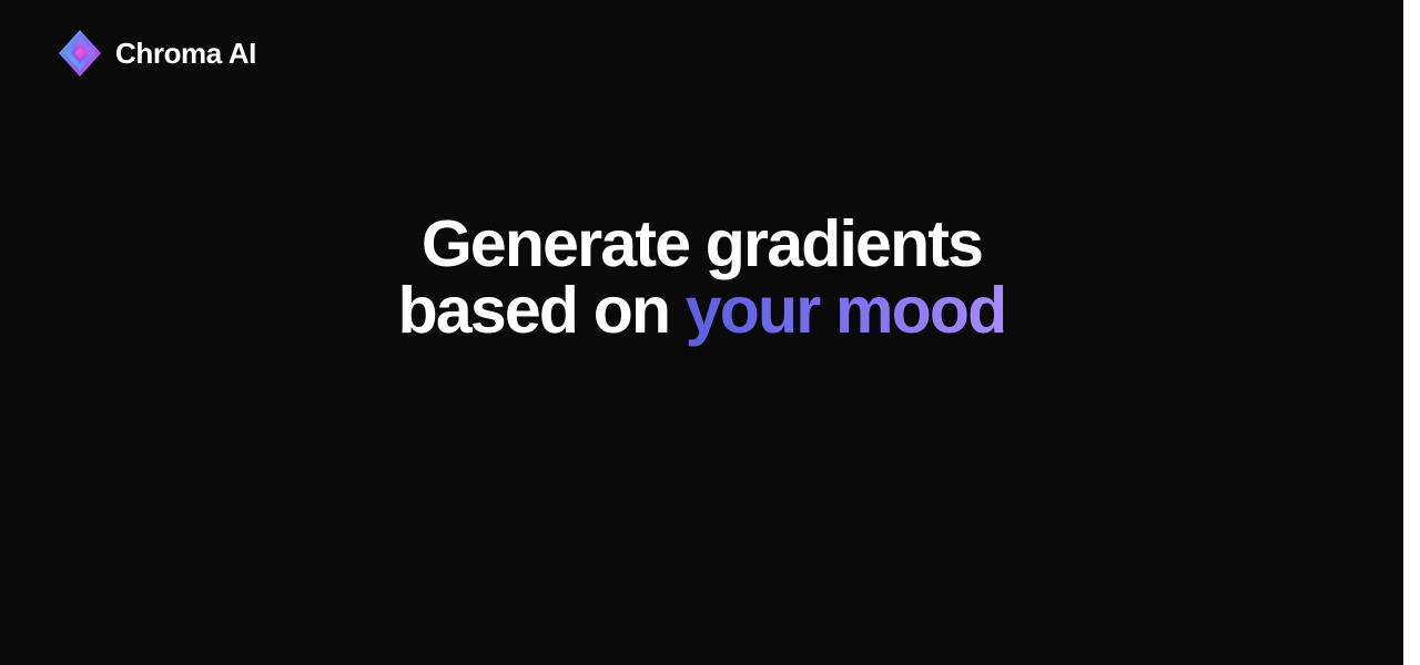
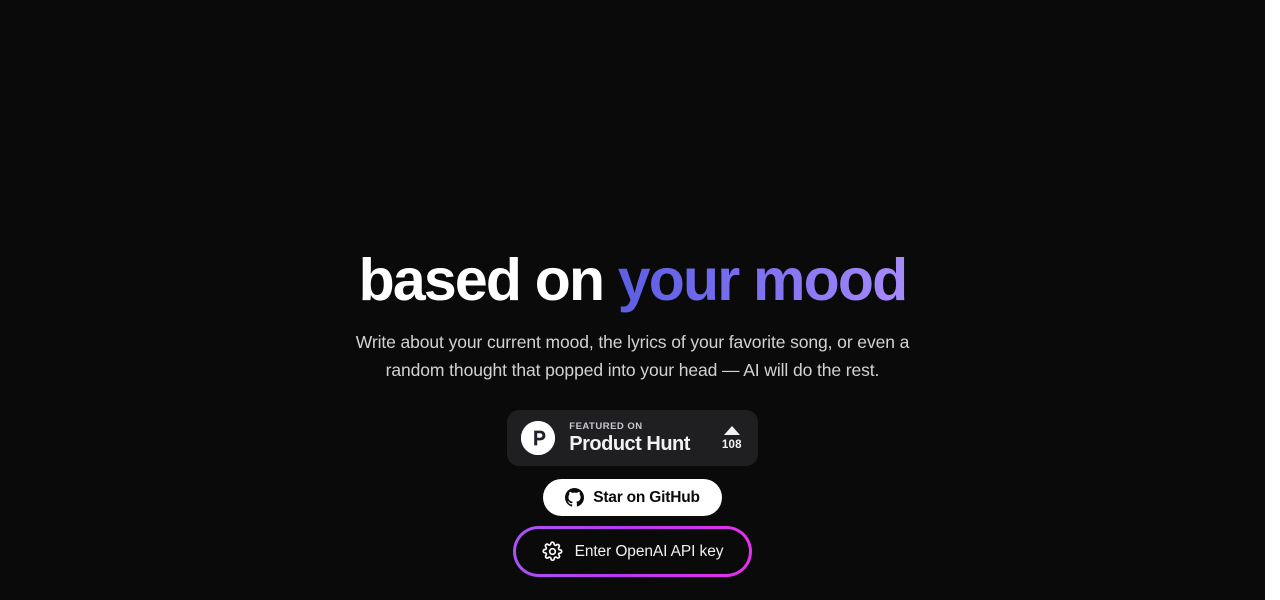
- Chroma AI
- Generate gradients
  based on your mood
+ Write about your current mood, the lyrics of your favorite song, or even a random thought that popped into your head — AI will do the rest.
+ FEATURED ON
+ Product Hunt
+ 108
+ Star on GitHub
+ Enter OpenAI API key
